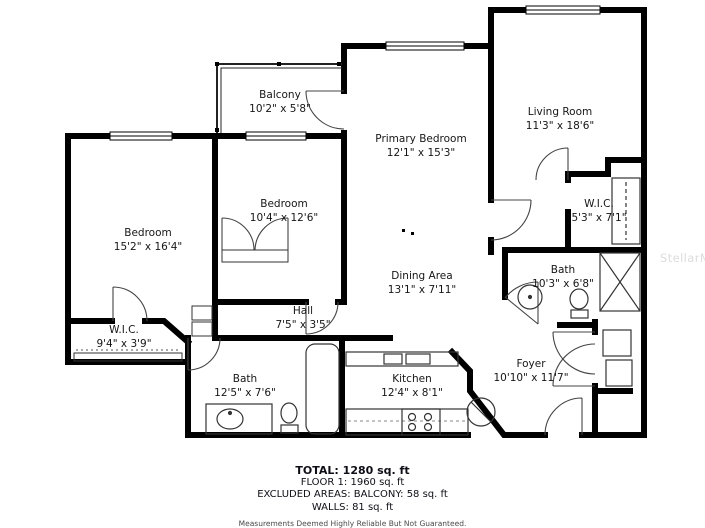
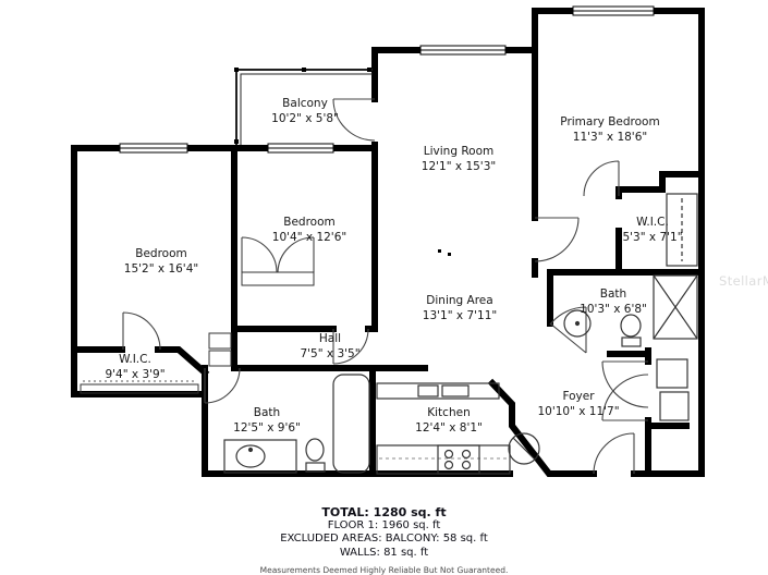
  Balcony
  10'2" x 5'8"
- Primary Bedroom
+ Living Room
  12'1" x 15'3"
- Living Room
+ Primary Bedroom
  11'3" x 18'6"
  Bedroom
  10'4" x 12'6"
  Bedroom
  15'2" x 16'4"
  W.I.C.
  5'3" x 7'1"
  Bath
  10'3" x 6'8"
  Dining Area
  13'1" x 7'11"
  Hall
  7'5" x 3'5"
  W.I.C.
  9'4" x 3'9"
  Bath
- 12'5" x 7'6"
+ 12'5" x 9'6"
  Kitchen
  12'4" x 8'1"
  Foyer
  10'10" x 11'7"
  Stellar
  TOTAL: 1280 sq. ft
  FLOOR 1: 1960 sq. ft
  EXCLUDED AREAS: BALCONY: 58 sq. ft
  WALLS: 81 sq. ft
  Measurements Deemed Highly Reliable But Not Guaranteed.
